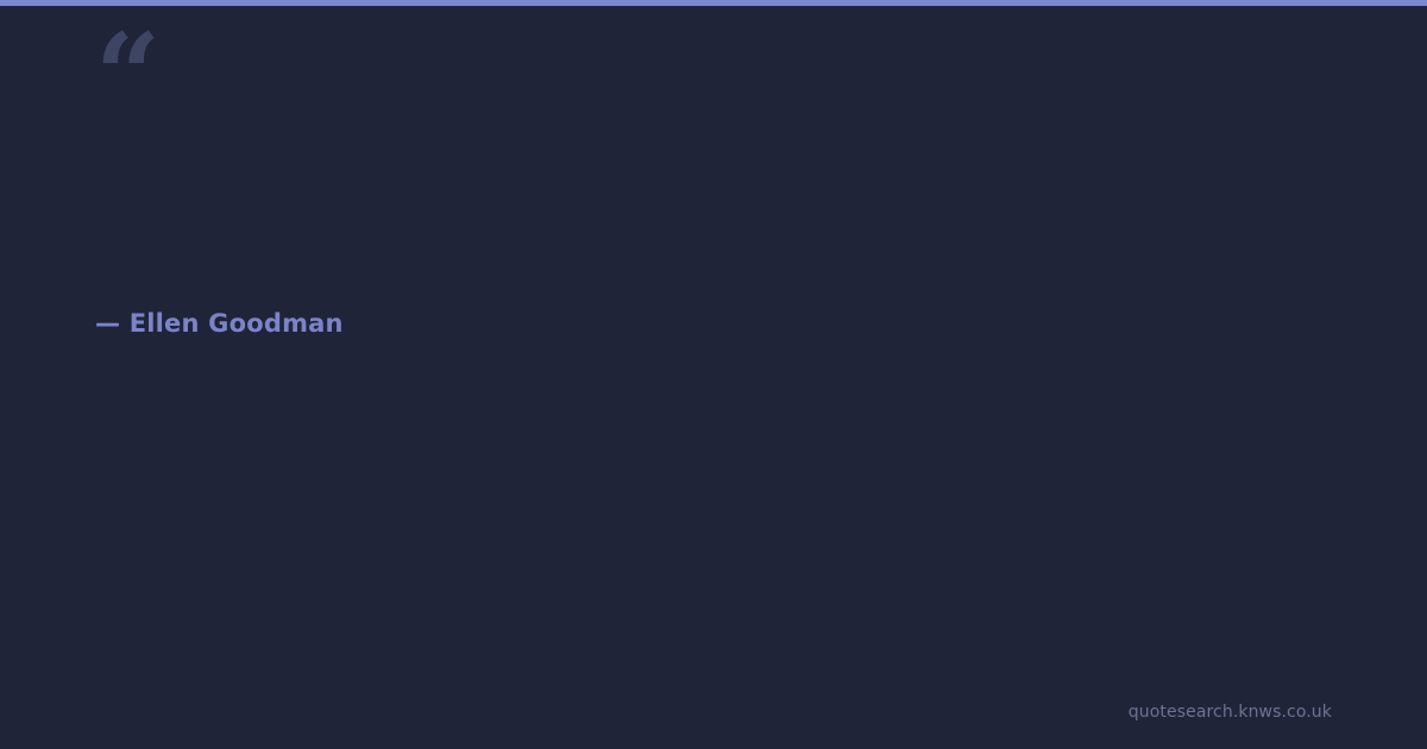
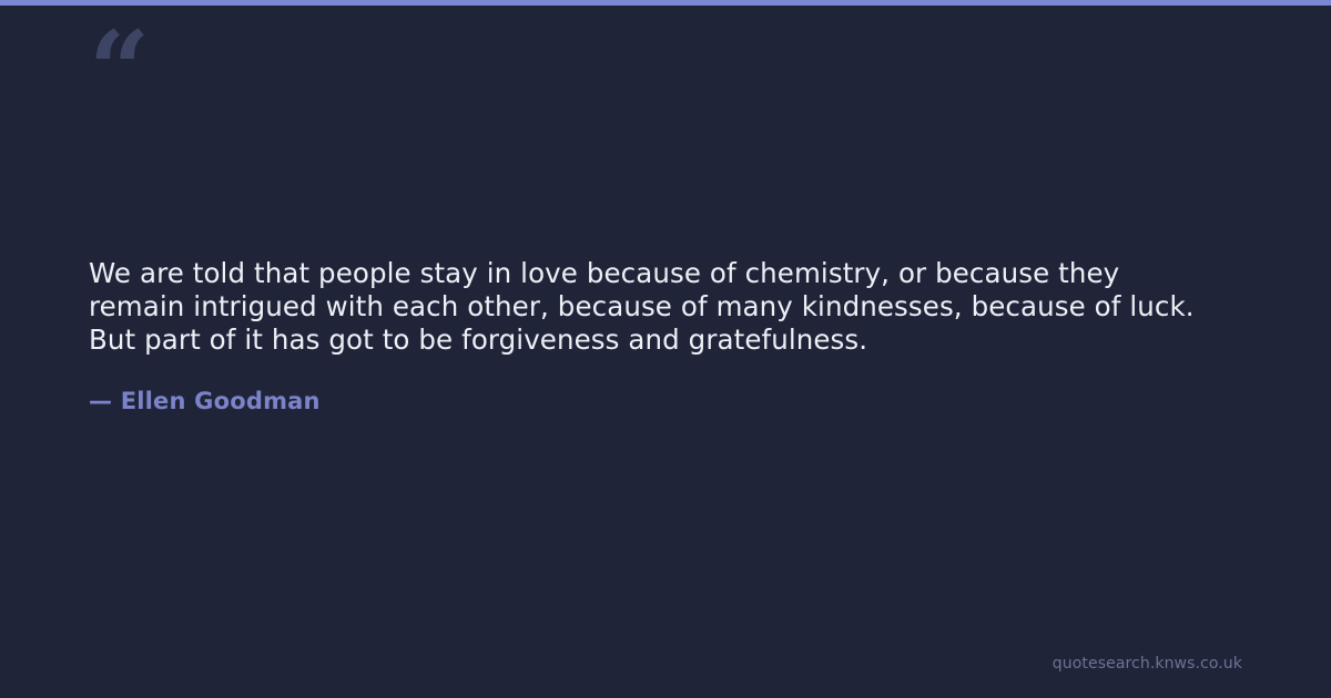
  “
+ We are told that people stay in love because of chemistry, or because they remain intrigued with each other, because of many kindnesses, because of luck. But part of it has got to be forgiveness and gratefulness.
  — Ellen Goodman
  quotesearch.knws.co.uk
